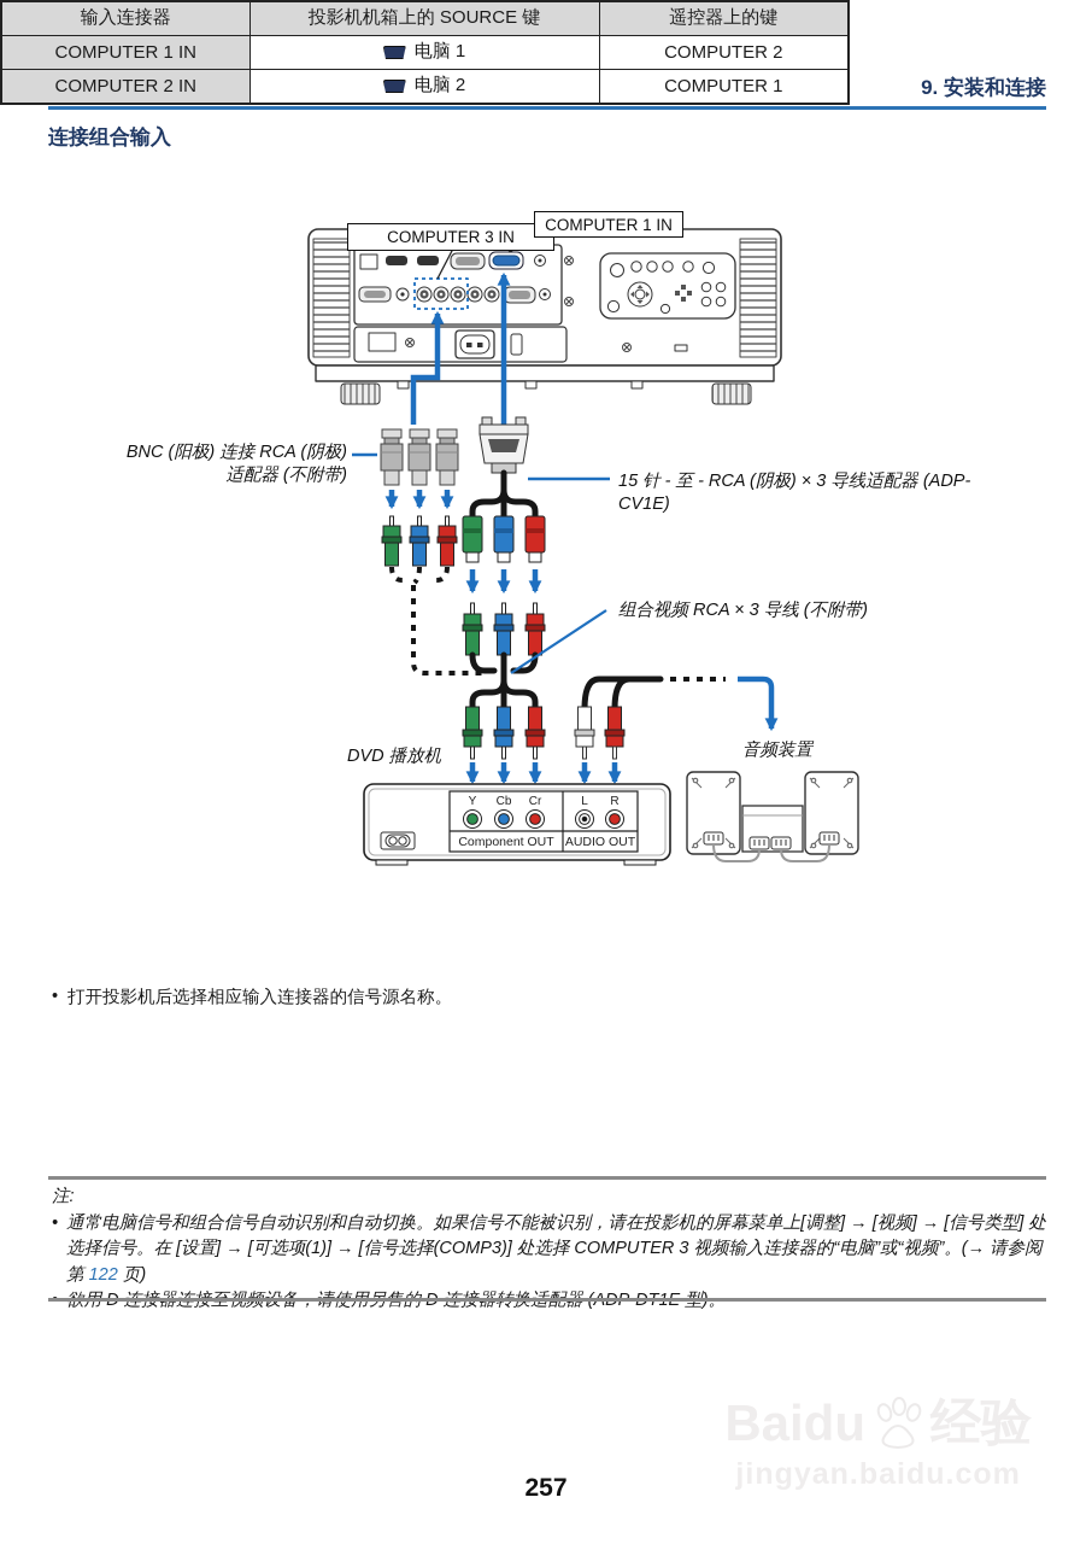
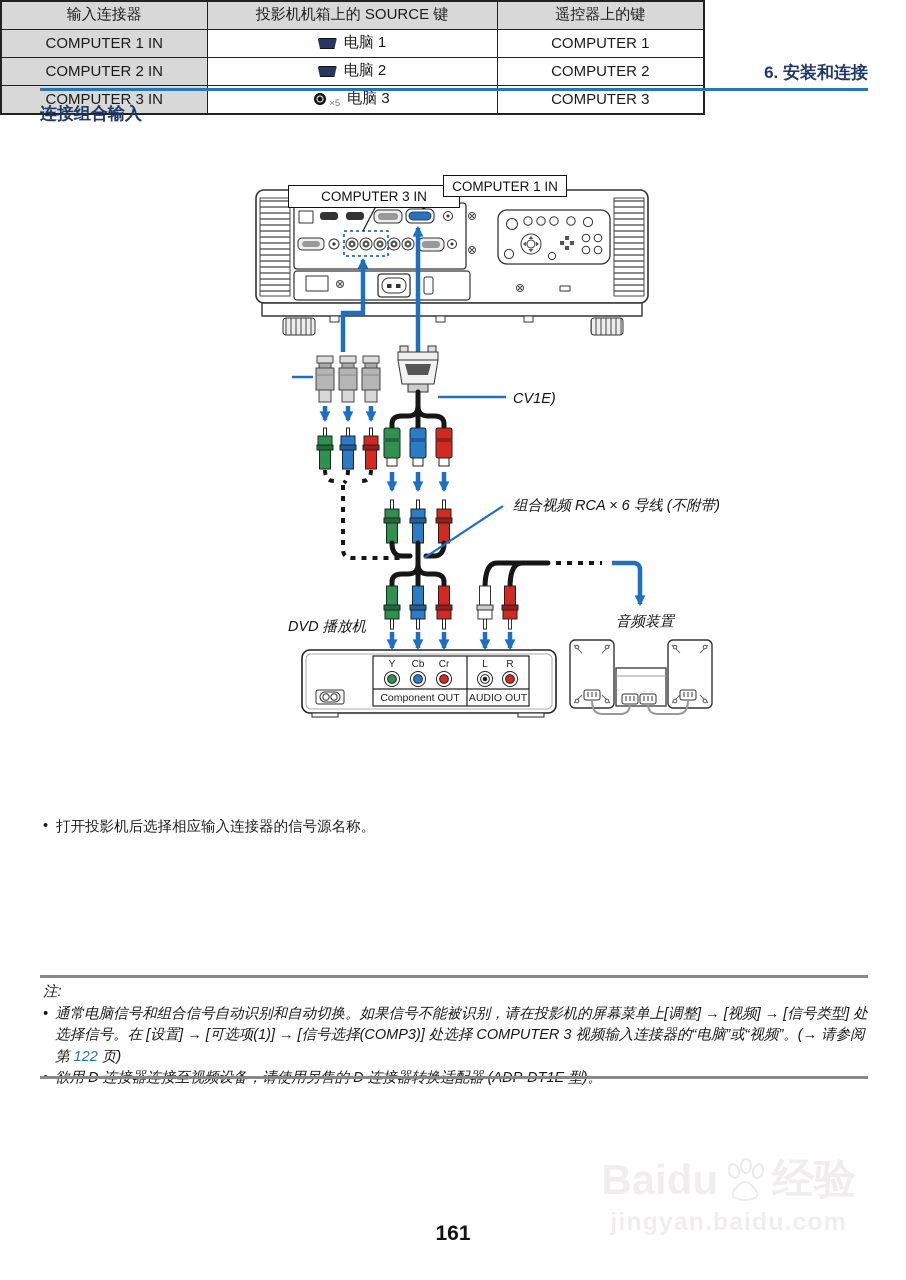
- 9. 安装和连接
+ 6. 安装和连接
  连接组合输入
  COMPUTER 3 IN
  COMPUTER 1 IN
- BNC (阳极) 连接 RCA (阴极)
- 适配器 (不附带)
- 15 针 - 至 - RCA (阴极) × 3 导线适配器 (ADP-
  CV1E)
- 组合视频 RCA × 3 导线 (不附带)
+ 组合视频 RCA × 6 导线 (不附带)
  DVD 播放机
  音频装置
  Y
  Cb
  Cr
  L
  R
  Component OUT
  AUDIO OUT
  •
  打开投影机后选择相应输入连接器的信号源名称。
  输入连接器	投影机机箱上的 SOURCE 键	遥控器上的键
- COMPUTER 1 IN	电脑 1	COMPUTER 2
+ COMPUTER 1 IN	电脑 1	COMPUTER 1
- COMPUTER 2 IN	电脑 2	COMPUTER 1
+ COMPUTER 2 IN	电脑 2	COMPUTER 2
+ COMPUTER 3 IN	×5 电脑 3	COMPUTER 3
  注:
  •
  通常电脑信号和组合信号自动识别和自动切换。如果信号不能被识别，请在投影机的屏幕菜单上[调整] → [视频] → [信号类型] 处选择信号。在 [设置] → [可选项(1)] → [信号选择(COMP3)] 处选择 COMPUTER 3 视频输入连接器的“电脑”或“视频”。(→ 请参阅第 122 页)
- 257
+ 161
